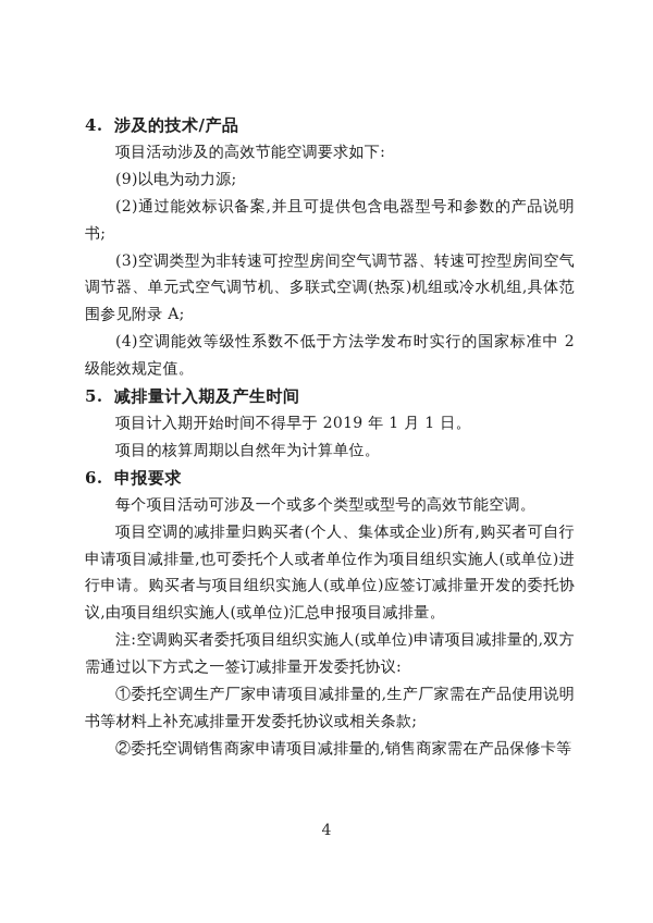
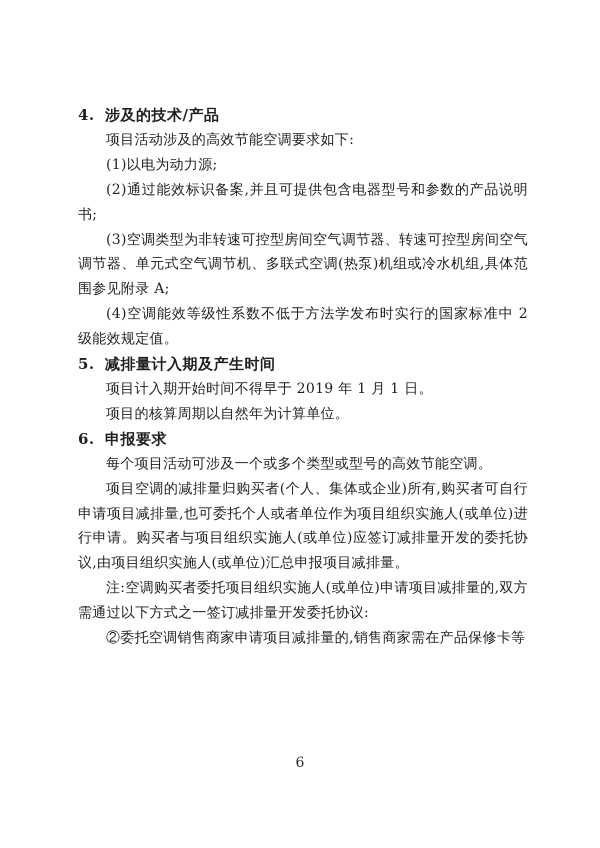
  4. 涉及的技术/产品
  项目活动涉及的高效节能空调要求如下:
- (9)以电为动力源;
+ (1)以电为动力源;
  (2)通过能效标识备案,并且可提供包含电器型号和参数的产品说明书;
  (3)空调类型为非转速可控型房间空气调节器、转速可控型房间空气调节器、单元式空气调节机、多联式空调(热泵)机组或冷水机组,具体范围参见附录 A;
  (4)空调能效等级性系数不低于方法学发布时实行的国家标准中 2 级能效规定值。
  5. 减排量计入期及产生时间
  项目计入期开始时间不得早于 2019 年 1 月 1 日。
  项目的核算周期以自然年为计算单位。
  6. 申报要求
  每个项目活动可涉及一个或多个类型或型号的高效节能空调。
  项目空调的减排量归购买者(个人、集体或企业)所有,购买者可自行申请项目减排量,也可委托个人或者单位作为项目组织实施人(或单位)进行申请。购买者与项目组织实施人(或单位)应签订减排量开发的委托协议,由项目组织实施人(或单位)汇总申报项目减排量。
  注:空调购买者委托项目组织实施人(或单位)申请项目减排量的,双方需通过以下方式之一签订减排量开发委托协议:
- ①委托空调生产厂家申请项目减排量的,生产厂家需在产品使用说明书等材料上补充减排量开发委托协议或相关条款;
  ②委托空调销售商家申请项目减排量的,销售商家需在产品保修卡等
- 4
+ 6
